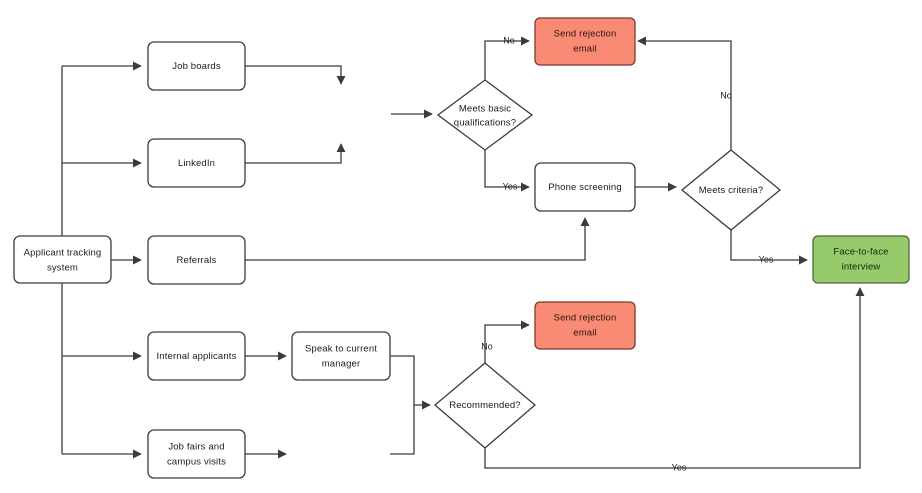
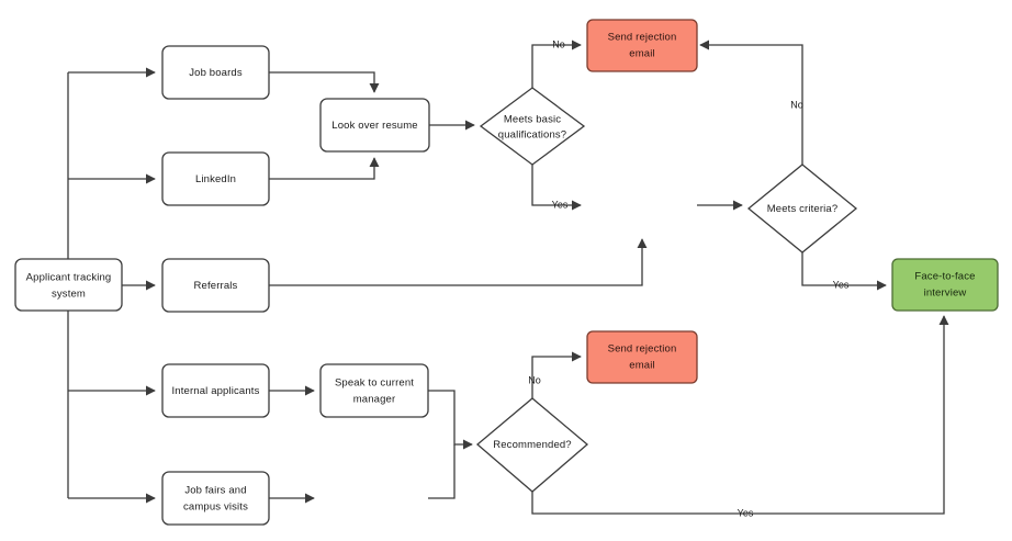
  No
  Yes
  No
  Yes
  No
  Yes
  Applicant tracking
  system
  Job boards
  LinkedIn
  Referrals
  Internal applicants
  Job fairs and
  campus visits
+ Look over resume
  Speak to current
  manager
- Phone screening
  Meets basic
  qualifications?
  Meets criteria?
  Recommended?
  Send rejection
  email
  Send rejection
  email
  Face-to-face
  interview
